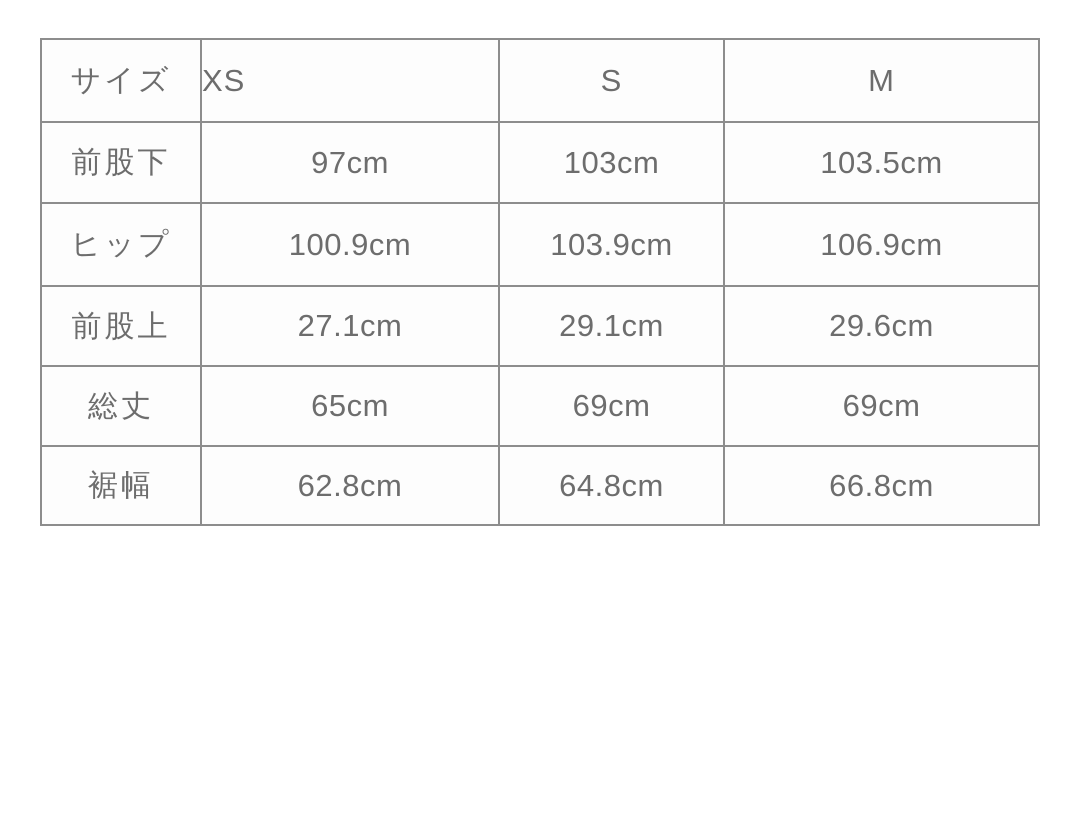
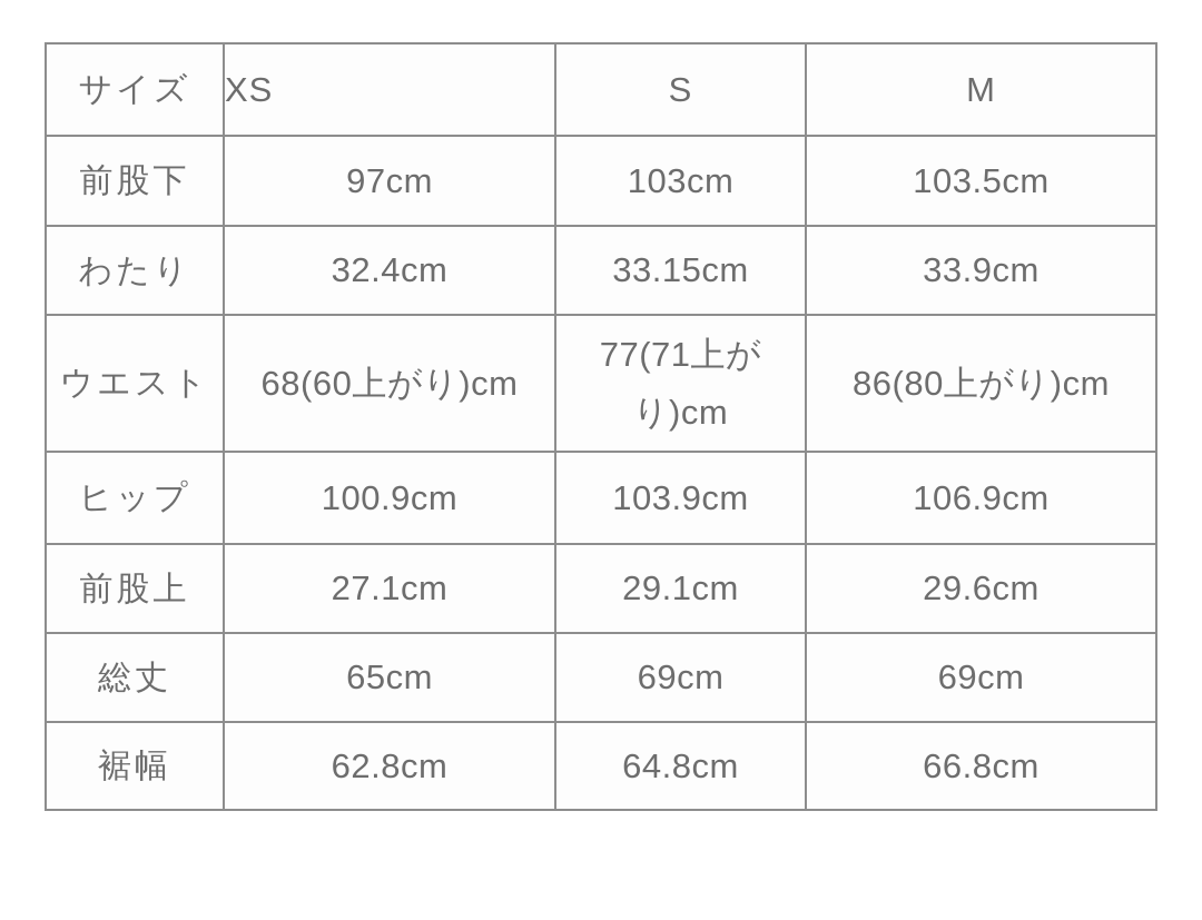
  サイズ	XS	S	M
  前股下	97cm	103cm	103.5cm
+ わたり	32.4cm	33.15cm	33.9cm
+ ウエスト	68(60上がり)cm	77(71上が り)cm	86(80上がり)cm
  ヒップ	100.9cm	103.9cm	106.9cm
  前股上	27.1cm	29.1cm	29.6cm
  総丈	65cm	69cm	69cm
  裾幅	62.8cm	64.8cm	66.8cm
